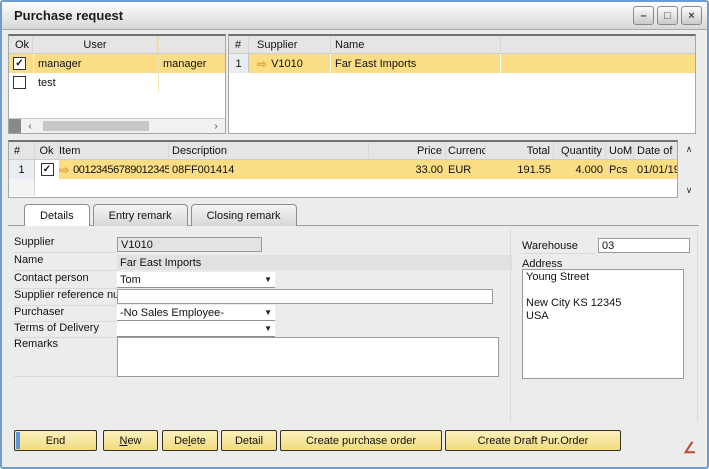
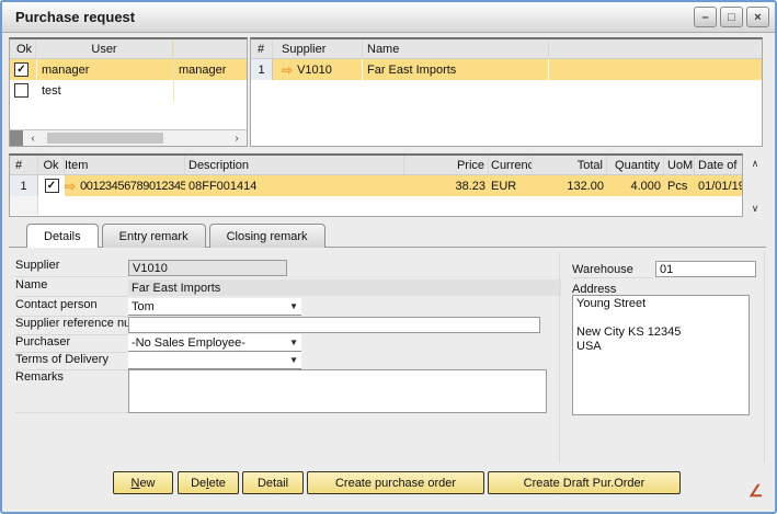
  Purchase request
  –
  □
  ×
  Ok
  User
  ✓
  manager
  manager
  test
  ‹
  ›
  #
  Supplier
  Name
  1
  ⇨
  V1010
  Far East Imports
  #
  Ok
  Item
  Description
  Price
  Currenc
  Total
  Quantity
  UoM
  Date of
  1
  ✓
  ⇨
  00123456789012345
  08FF001414
- 33.00
+ 38.23
  EUR
- 191.55
+ 132.00
  4.000
  Pcs
  01/01/19
  ∧
  ∨
  Details
  Entry remark
  Closing remark
  Supplier
  V1010
  Name
  Far East Imports
  Contact person
  Tom
  ▼
  Supplier reference n
  Purchaser
  -No Sales Employee-
  ▼
  Terms of Delivery
  ▼
  Remarks
  Warehouse
- 03
+ 01
  Address
  Young Street
  New City KS 12345
  USA
- End
  New
  Delete
  Detail
  Create purchase order
  Create Draft Pur.Order
  ∠
